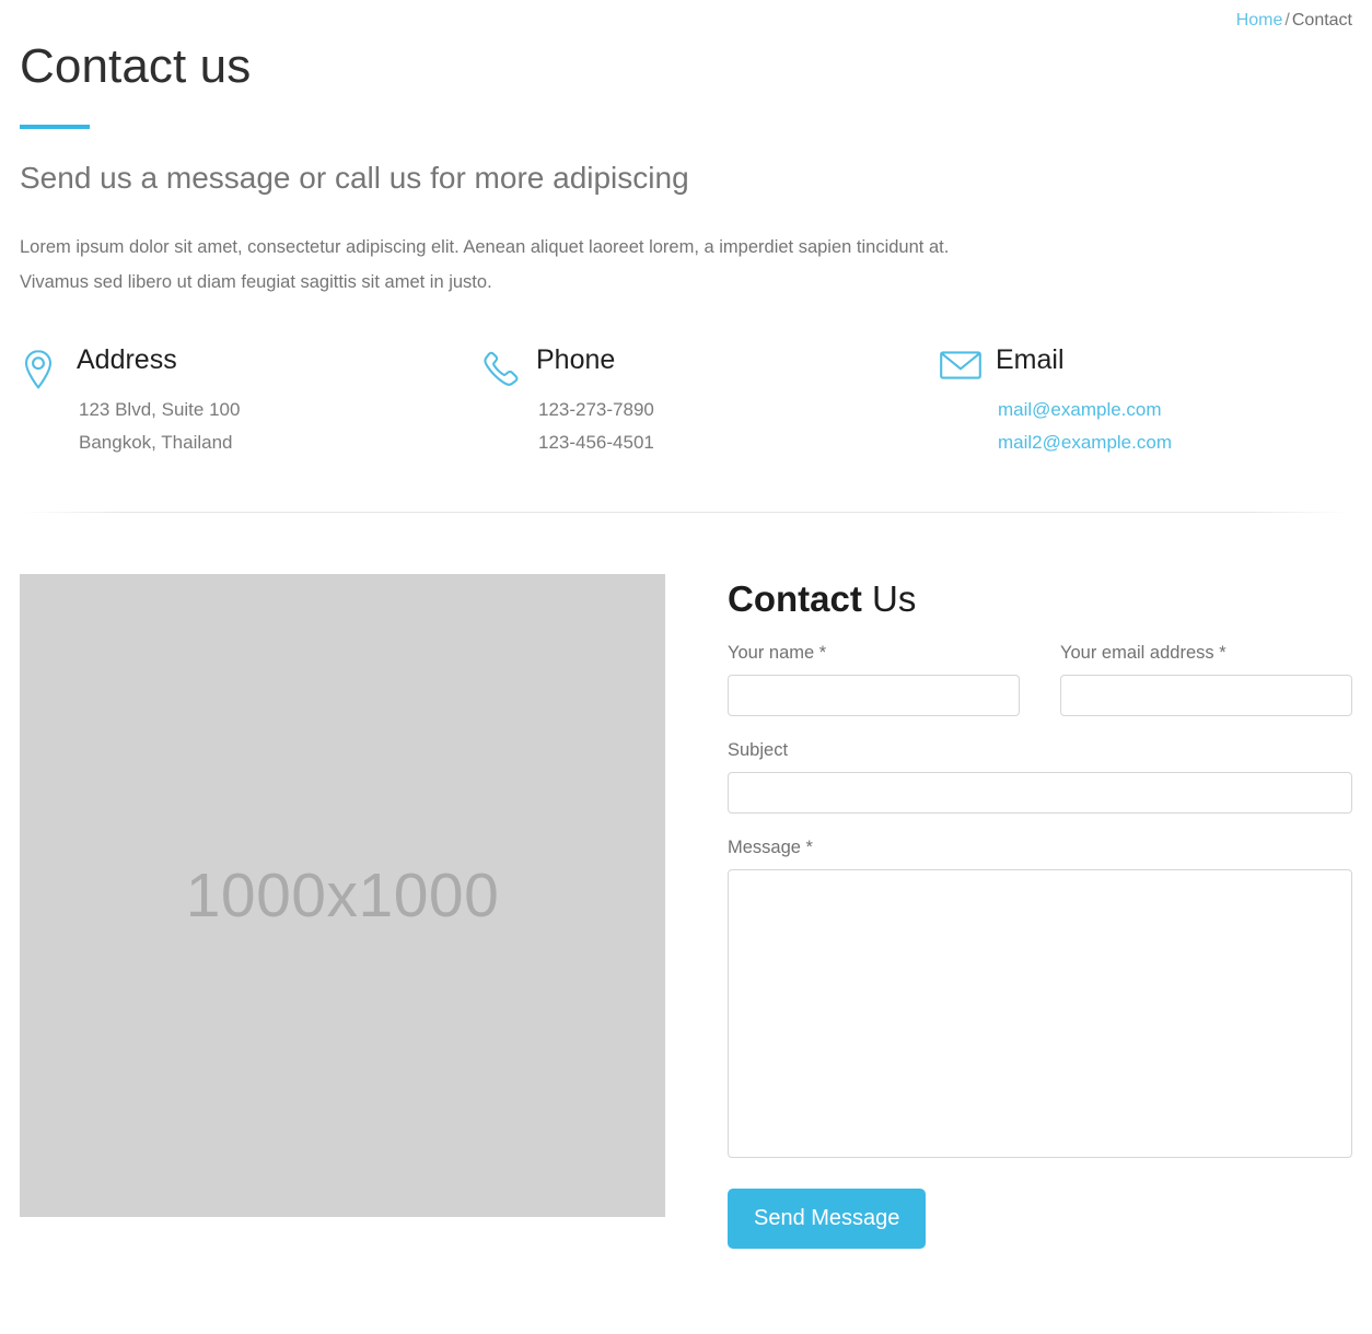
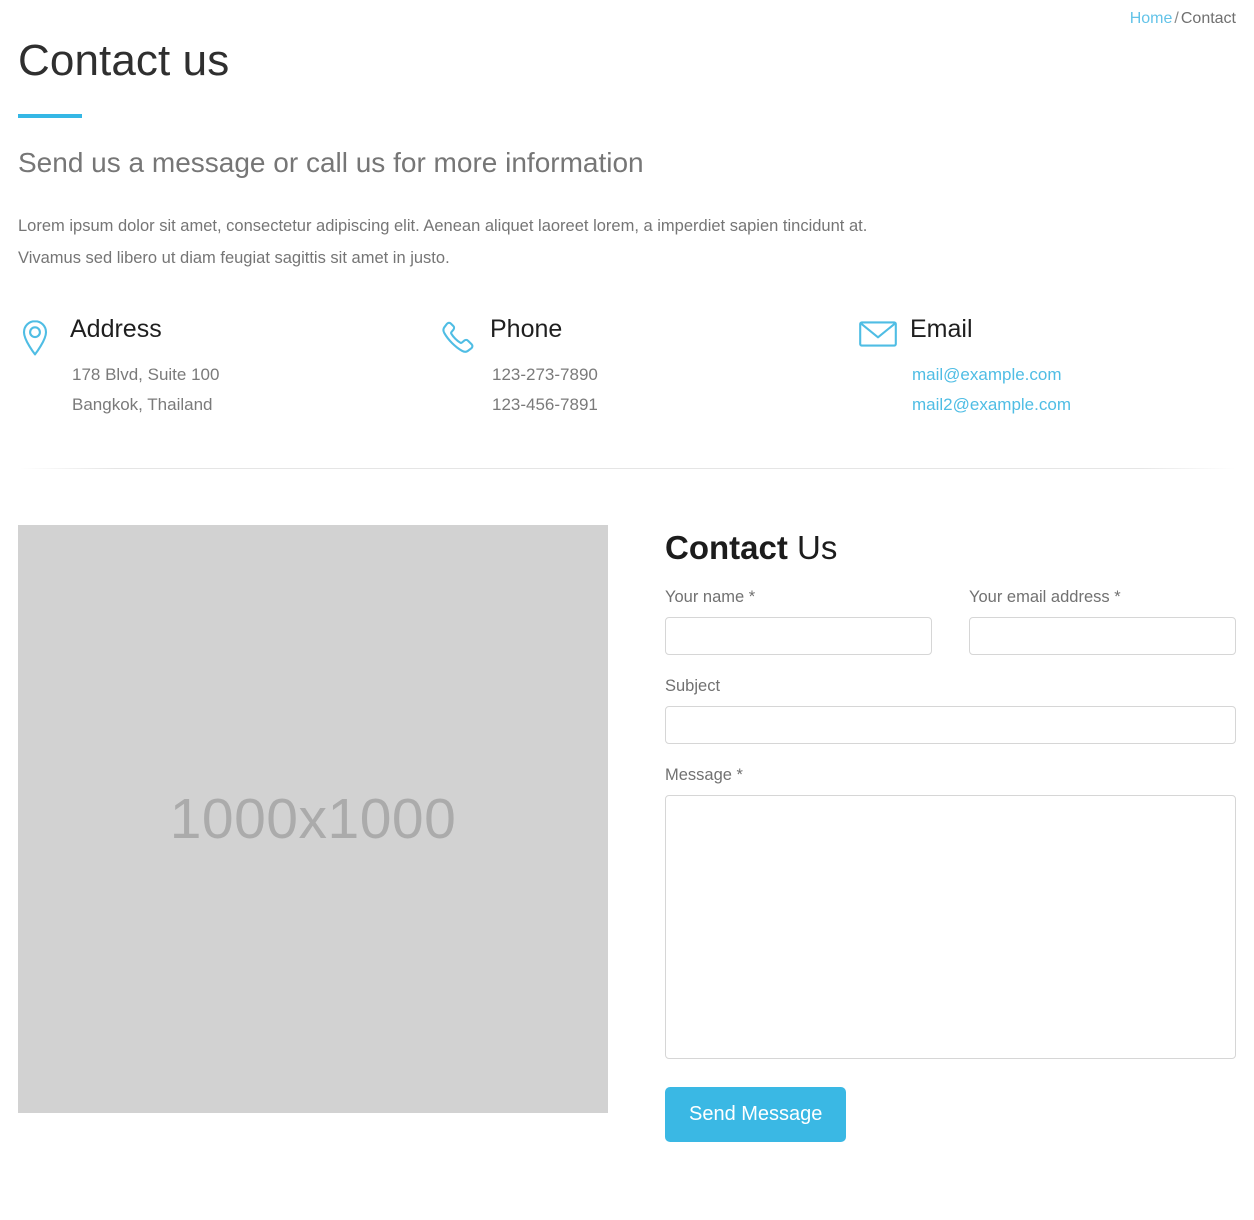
  Home/Contact
  Contact us
- Send us a message or call us for more adipiscing
+ Send us a message or call us for more information
  Lorem ipsum dolor sit amet, consectetur adipiscing elit. Aenean aliquet laoreet lorem, a imperdiet sapien tincidunt at. Vivamus sed libero ut diam feugiat sagittis sit amet in justo.
  Address
- 123 Blvd, Suite 100
+ 178 Blvd, Suite 100
  Bangkok, Thailand
  Phone
  123-273-7890
- 123-456-4501
+ 123-456-7891
  Email
  mail@example.com
  mail2@example.com
  1000x1000
  Contact Us
  Your name *
  Your email address *
  Subject
  Message *
  Send Message
